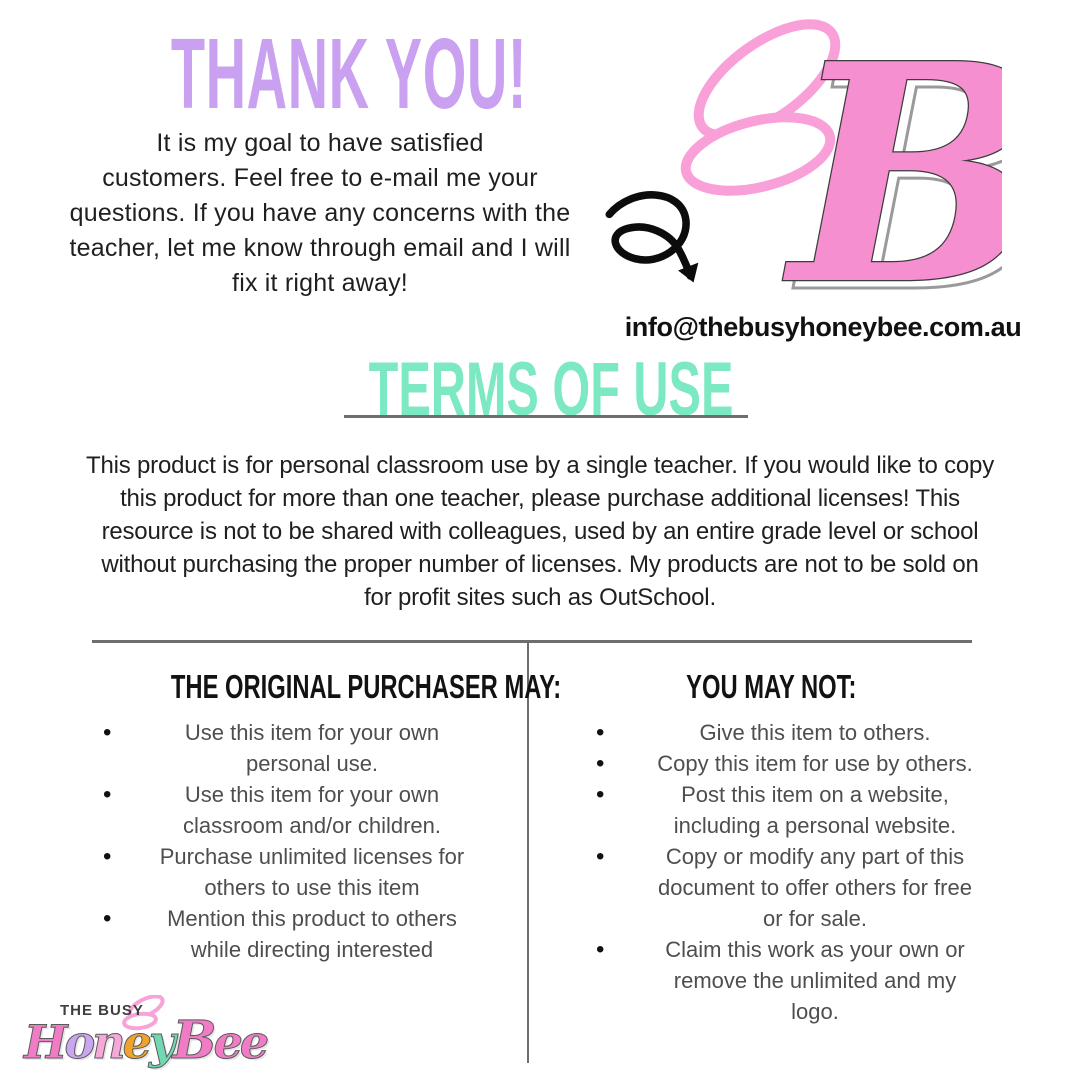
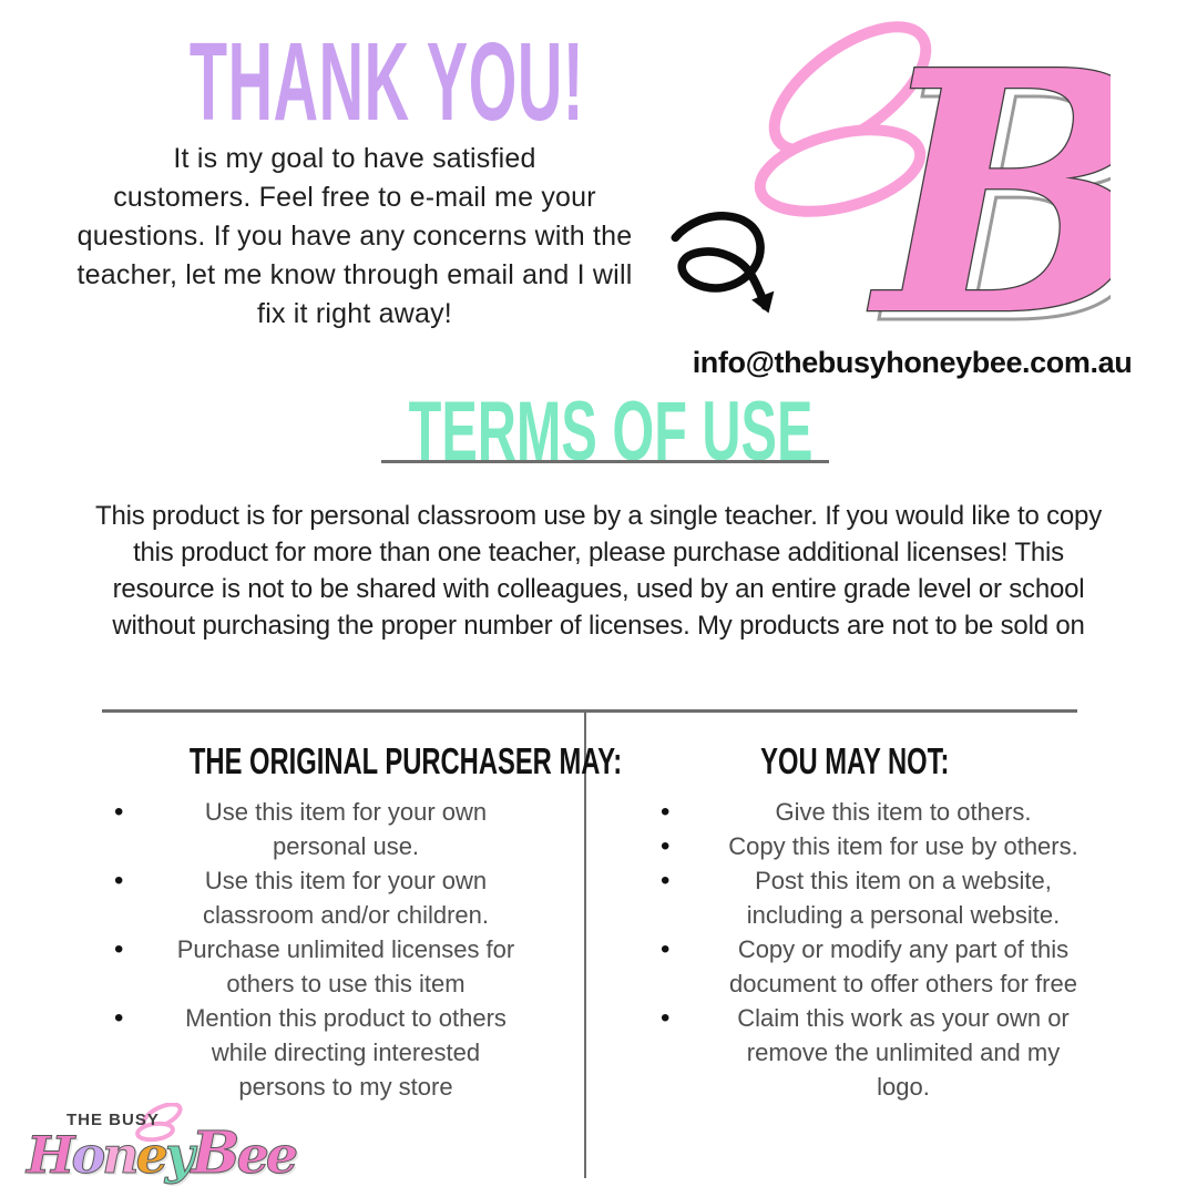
  THANK YOU!
  It is my goal to have satisfied
  customers. Feel free to e-mail me your
  questions. If you have any concerns with the
  teacher, let me know through email and I will
  fix it right away!
  B
  info@thebusyhoneybee.com.au
  TERMS OF USE
  This product is for personal classroom use by a single teacher. If you would like to copy
  this product for more than one teacher, please purchase additional licenses! This
  resource is not to be shared with colleagues, used by an entire grade level or school
  without purchasing the proper number of licenses. My products are not to be sold on
- for profit sites such as OutSchool.
  THE ORIGINAL PURCHASER MAY:
  YOU MAY NOT:
  •
  Use this item for your own
  personal use.
  •
  Use this item for your own
  classroom and/or children.
  •
  Purchase unlimited licenses for
  others to use this item
  •
  Mention this product to others
  while directing interested
+ persons to my store
  •
  Give this item to others.
  •
  Copy this item for use by others.
  •
  Post this item on a website,
  including a personal website.
  •
  Copy or modify any part of this
  document to offer others for free
- or for sale.
  •
  Claim this work as your own or
  remove the unlimited and my
  logo.
  THE BUSY
  HoneyBee
